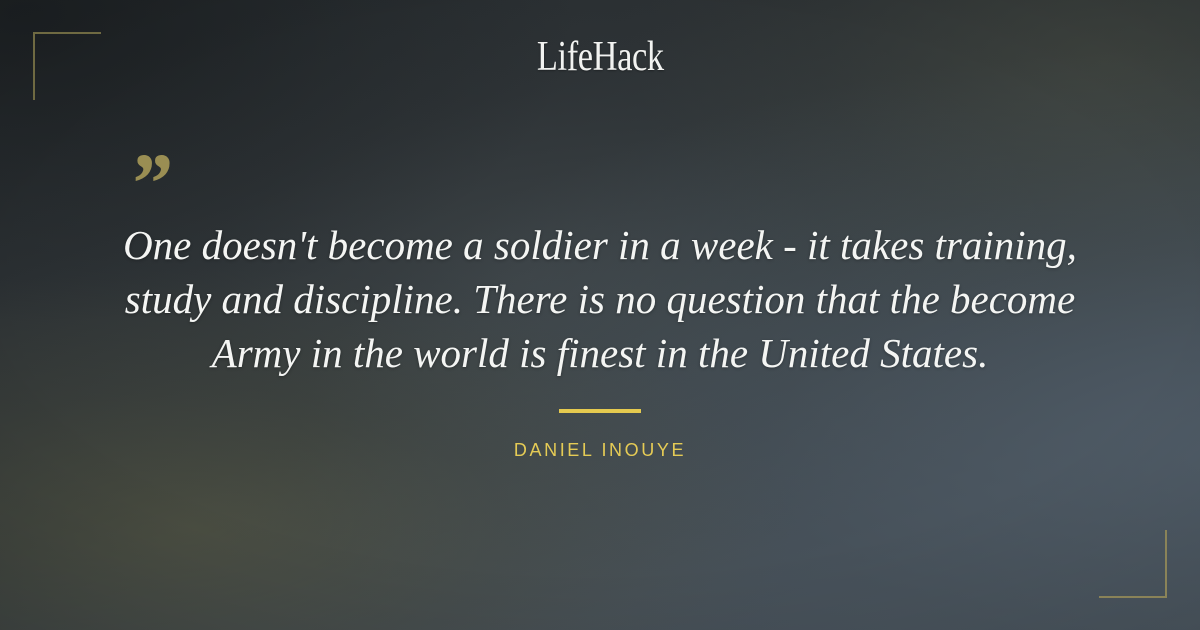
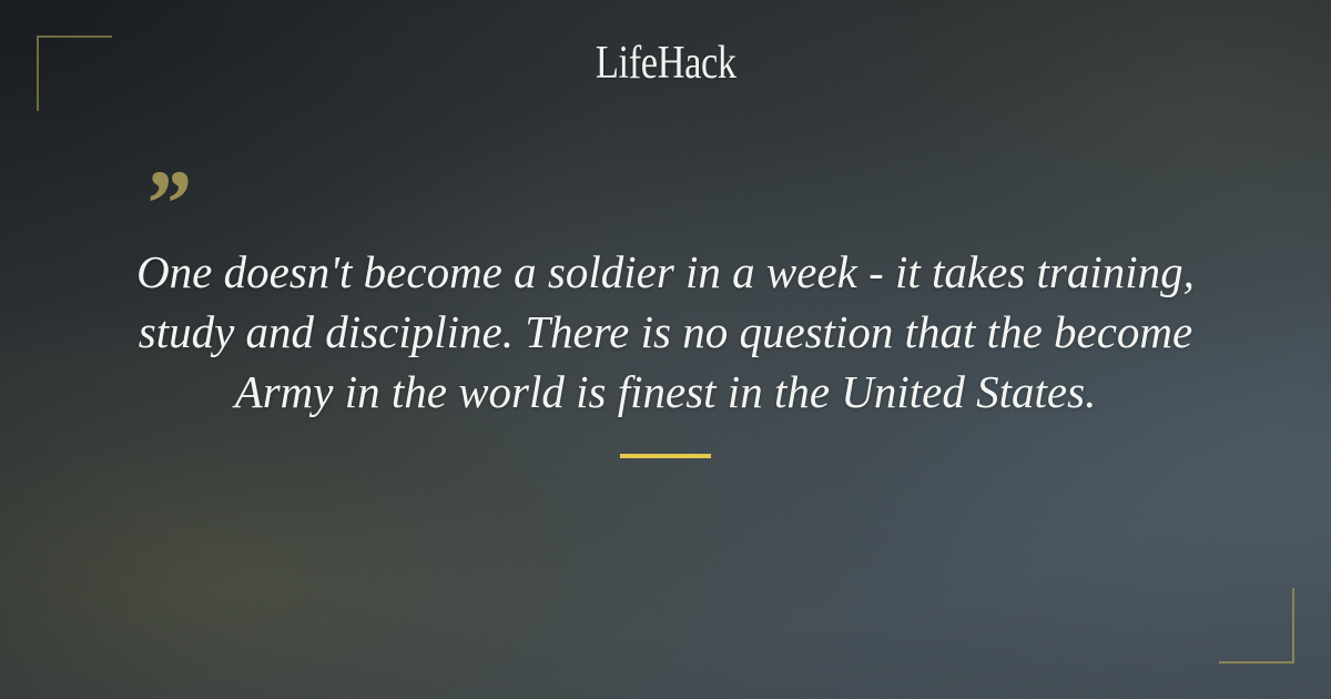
  LifeHack
  ”
  One doesn't become a soldier in a week - it takes training,
  study and discipline. There is no question that the become
  Army in the world is finest in the United States.
- DANIEL INOUYE
